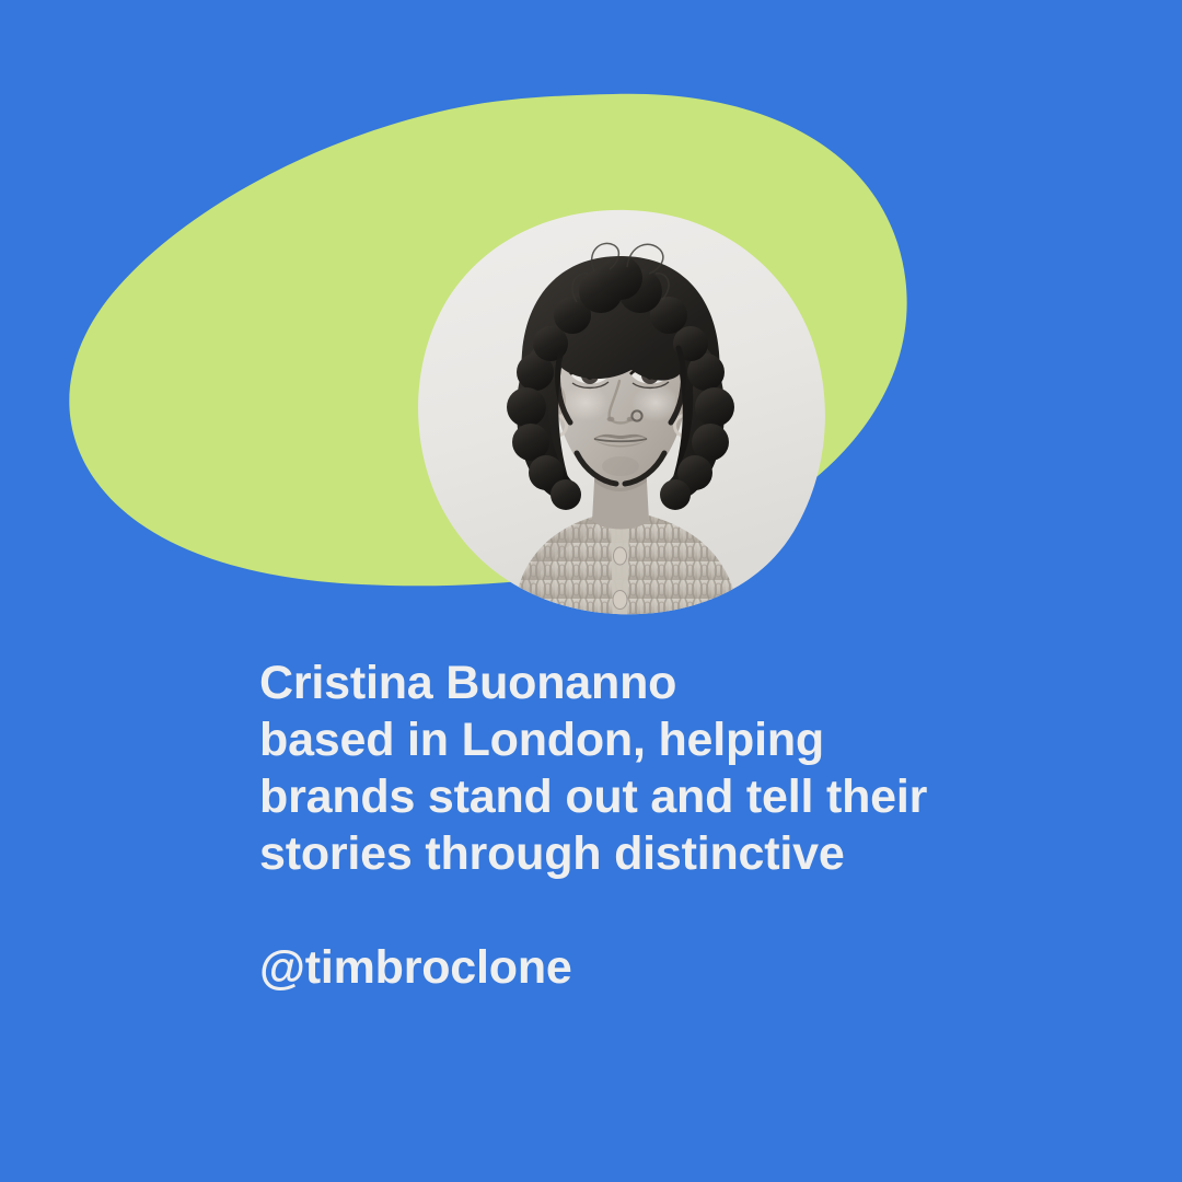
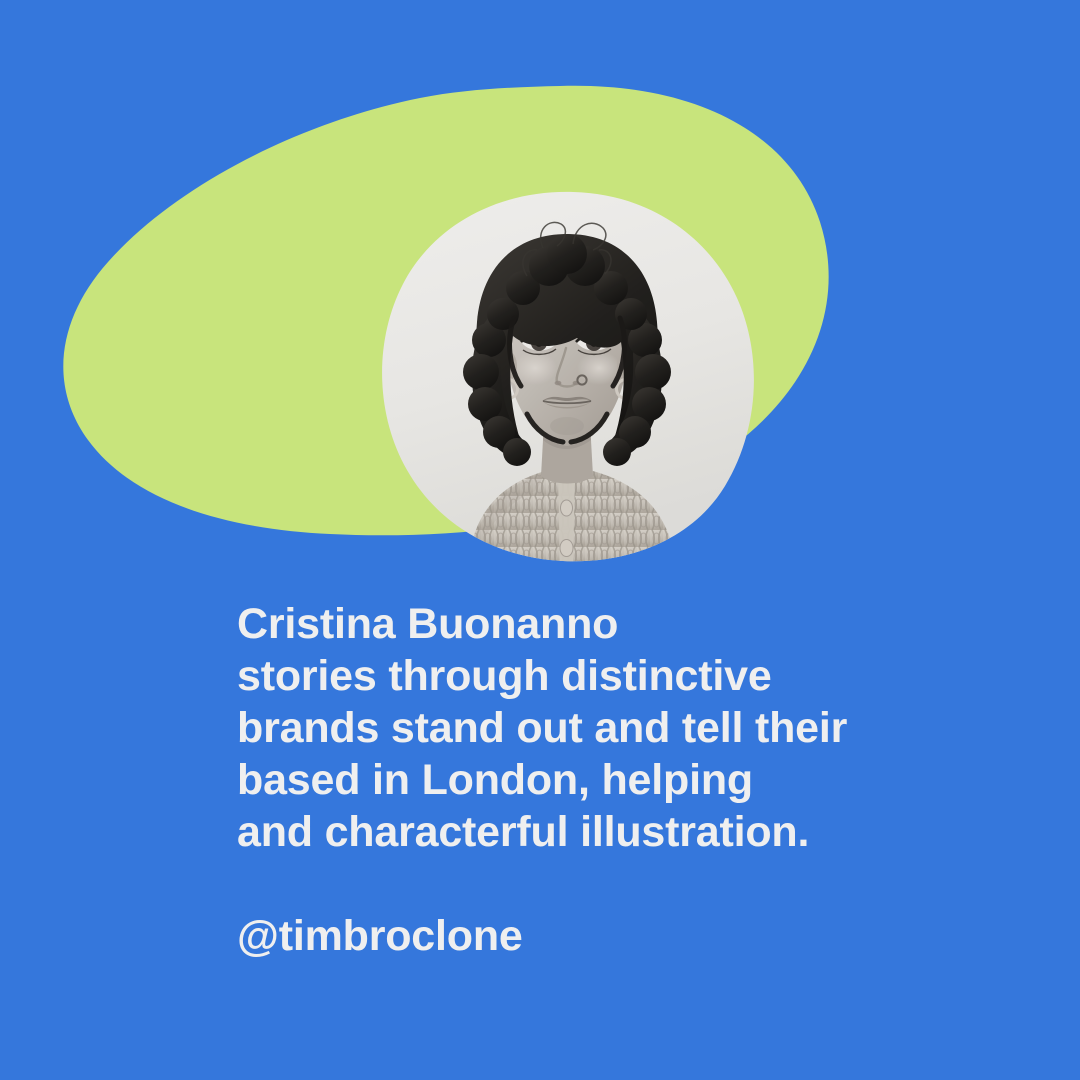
  Cristina Buonanno
- based in London, helping
+ stories through distinctive
  brands stand out and tell their
- stories through distinctive
+ based in London, helping
+ and characterful illustration.
  @timbroclone
